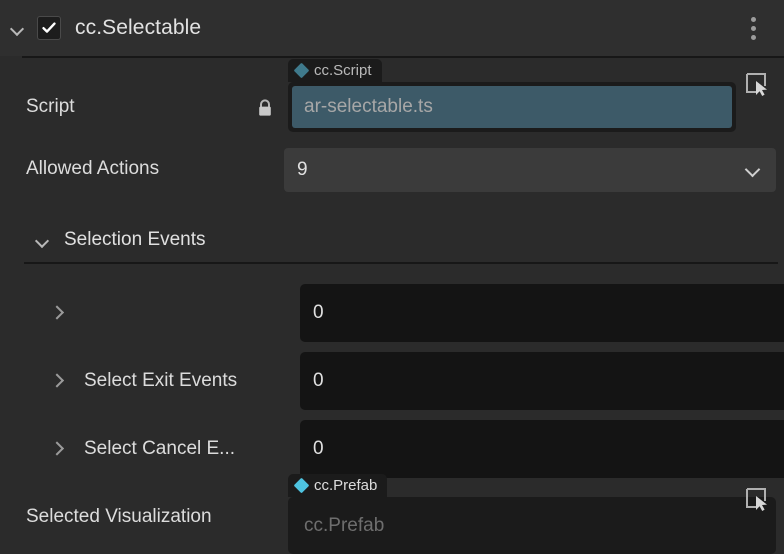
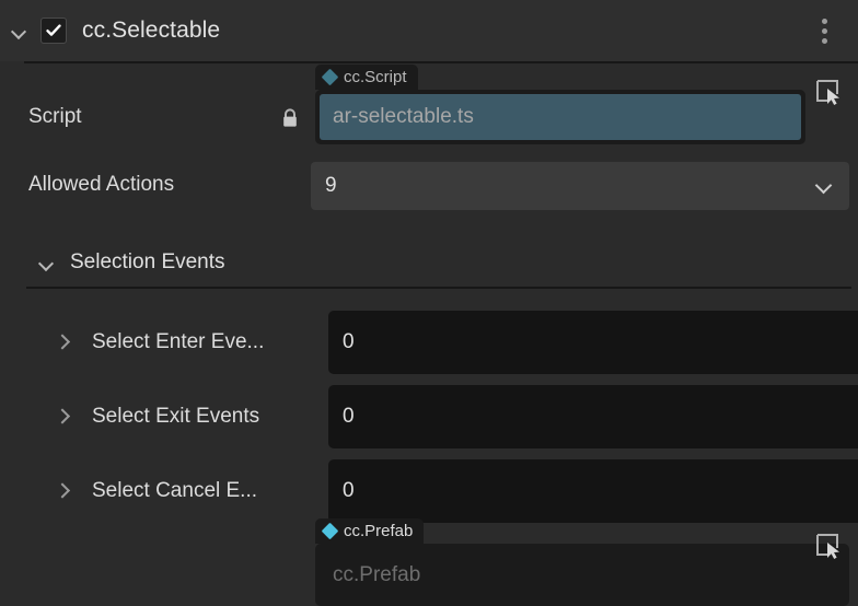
  cc.Selectable
  Script
  cc.Script
  ar-selectable.ts
  Allowed Actions
  9
  Selection Events
+ Select Enter Eve...
  0
  Select Exit Events
  0
  Select Cancel E...
  0
- Selected Visualization
  cc.Prefab
  cc.Prefab
